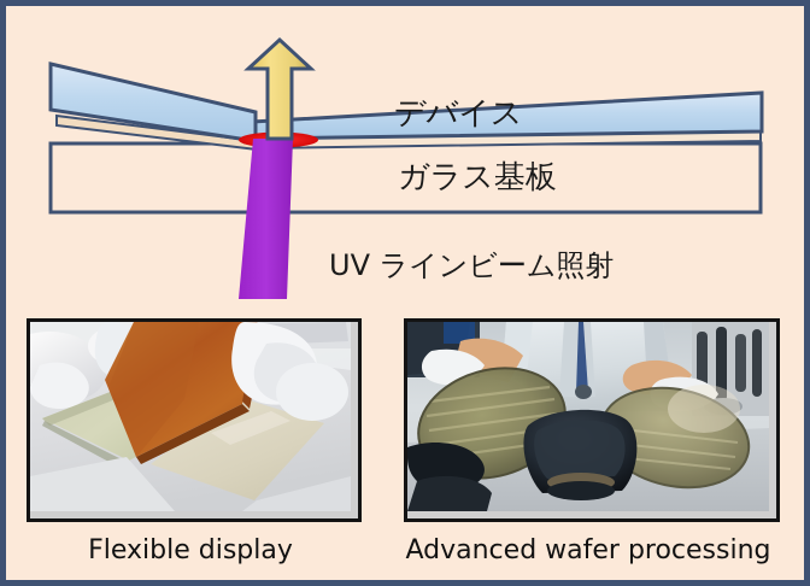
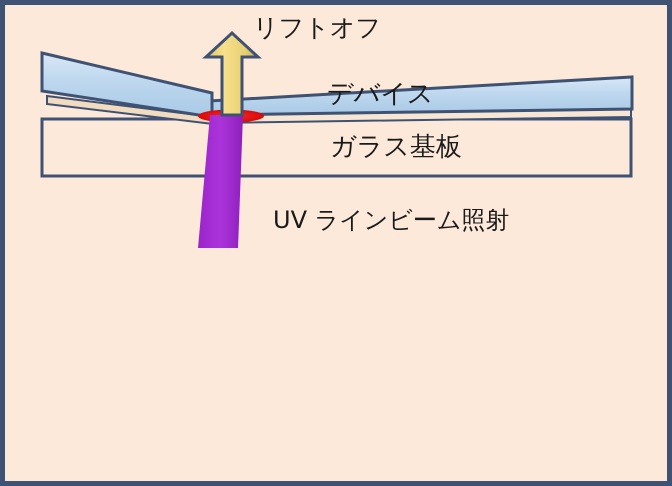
+ リフトオフ
  デバイス
  ガラス基板
  UV ラインビーム照射
- Flexible display
- Advanced wafer processing
